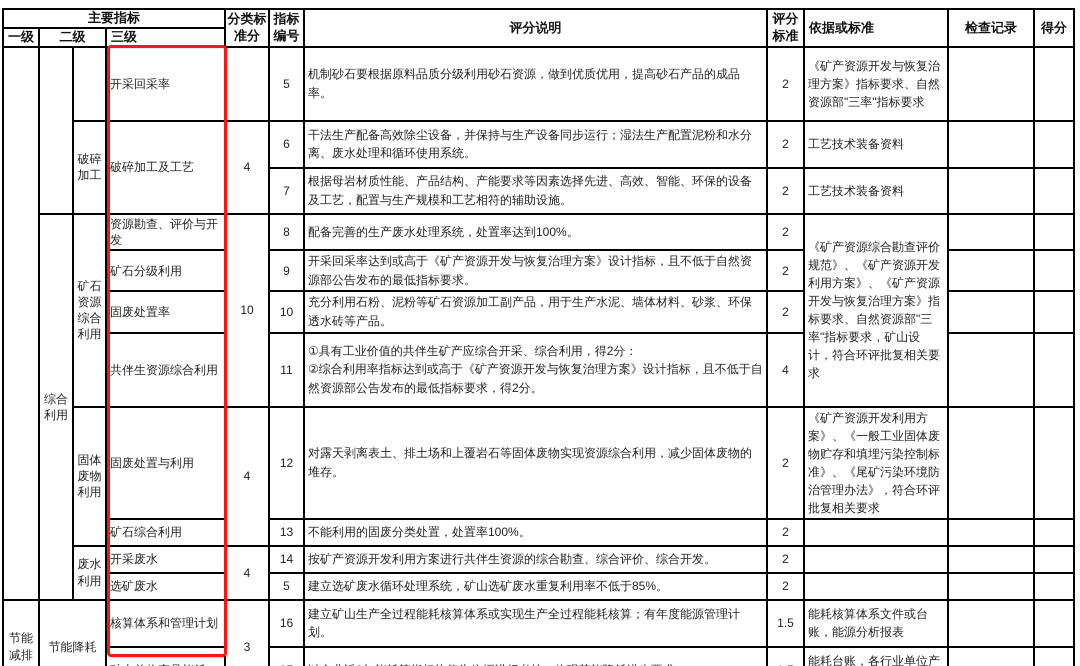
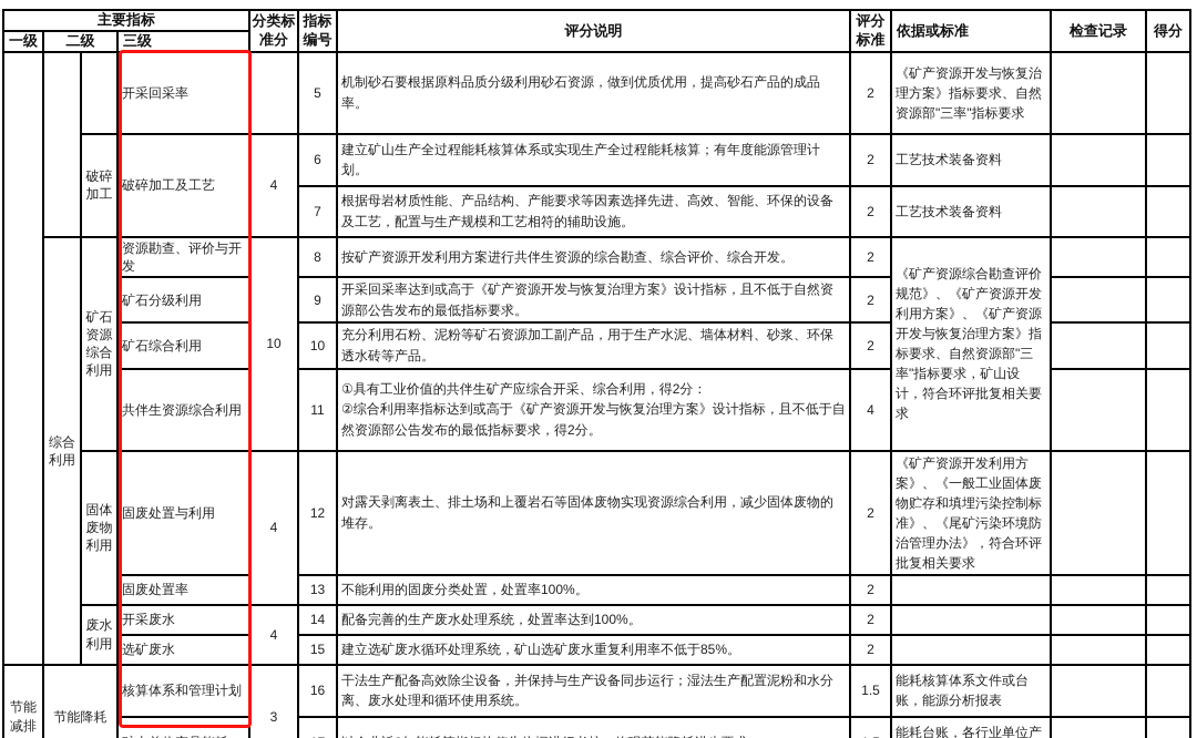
  主要指标	分类标准分	指标编号	评分说明	评分标准	依据或标准	检查记录	得分
  一级	二级	三级
  			开采回采率		5	机制砂石要根据原料品质分级利用砂石资源，做到优质优用，提高砂石产品的成品率。	2	《矿产资源开发与恢复治理方案》指标要求、自然资源部"三率"指标要求
- 破碎加工	破碎加工及工艺	4	6	干法生产配备高效除尘设备，并保持与生产设备同步运行；湿法生产配置泥粉和水分离、废水处理和循环使用系统。	2	工艺技术装备资料
+ 破碎加工	破碎加工及工艺	4	6	建立矿山生产全过程能耗核算体系或实现生产全过程能耗核算；有年度能源管理计划。	2	工艺技术装备资料
  7	根据母岩材质性能、产品结构、产能要求等因素选择先进、高效、智能、环保的设备及工艺，配置与生产规模和工艺相符的辅助设施。	2	工艺技术装备资料
- 综合利用	矿石资源综合利用	资源勘查、评价与开发	10	8	配备完善的生产废水处理系统，处置率达到100%。	2	《矿产资源综合勘查评价规范》、《矿产资源开发利用方案》、《矿产资源开发与恢复治理方案》指标要求、自然资源部"三率"指标要求，矿山设计，符合环评批复相关要求
+ 综合利用	矿石资源综合利用	资源勘查、评价与开发	10	8	按矿产资源开发利用方案进行共伴生资源的综合勘查、综合评价、综合开发。	2	《矿产资源综合勘查评价规范》、《矿产资源开发利用方案》、《矿产资源开发与恢复治理方案》指标要求、自然资源部"三率"指标要求，矿山设计，符合环评批复相关要求
  矿石分级利用	9	开采回采率达到或高于《矿产资源开发与恢复治理方案》设计指标，且不低于自然资源部公告发布的最低指标要求。	2
- 固废处置率	10	充分利用石粉、泥粉等矿石资源加工副产品，用于生产水泥、墙体材料、砂浆、环保透水砖等产品。	2
+ 矿石综合利用	10	充分利用石粉、泥粉等矿石资源加工副产品，用于生产水泥、墙体材料、砂浆、环保透水砖等产品。	2
  共伴生资源综合利用	11	①具有工业价值的共伴生矿产应综合开采、综合利用，得2分： ②综合利用率指标达到或高于《矿产资源开发与恢复治理方案》设计指标，且不低于自然资源部公告发布的最低指标要求，得2分。	4
  固体废物利用	固废处置与利用	4	12	对露天剥离表土、排土场和上覆岩石等固体废物实现资源综合利用，减少固体废物的堆存。	2	《矿产资源开发利用方案》、《一般工业固体废物贮存和填埋污染控制标准》、《尾矿污染环境防治管理办法》，符合环评批复相关要求
- 矿石综合利用	13	不能利用的固废分类处置，处置率100%。	2
+ 固废处置率	13	不能利用的固废分类处置，处置率100%。	2
- 废水利用	开采废水	4	14	按矿产资源开发利用方案进行共伴生资源的综合勘查、综合评价、综合开发。	2
+ 废水利用	开采废水	4	14	配备完善的生产废水处理系统，处置率达到100%。	2
- 选矿废水	5	建立选矿废水循环处理系统，矿山选矿废水重复利用率不低于85%。	2
+ 选矿废水	15	建立选矿废水循环处理系统，矿山选矿废水重复利用率不低于85%。	2
- 节能减排	节能降耗	核算体系和管理计划	3	16	建立矿山生产全过程能耗核算体系或实现生产全过程能耗核算；有年度能源管理计划。	1.5	能耗核算体系文件或台账，能源分析报表
+ 节能减排	节能降耗	核算体系和管理计划	3	16	干法生产配备高效除尘设备，并保持与生产设备同步运行；湿法生产配置泥粉和水分离、废水处理和循环使用系统。	1.5	能耗核算体系文件或台账，能源分析报表
